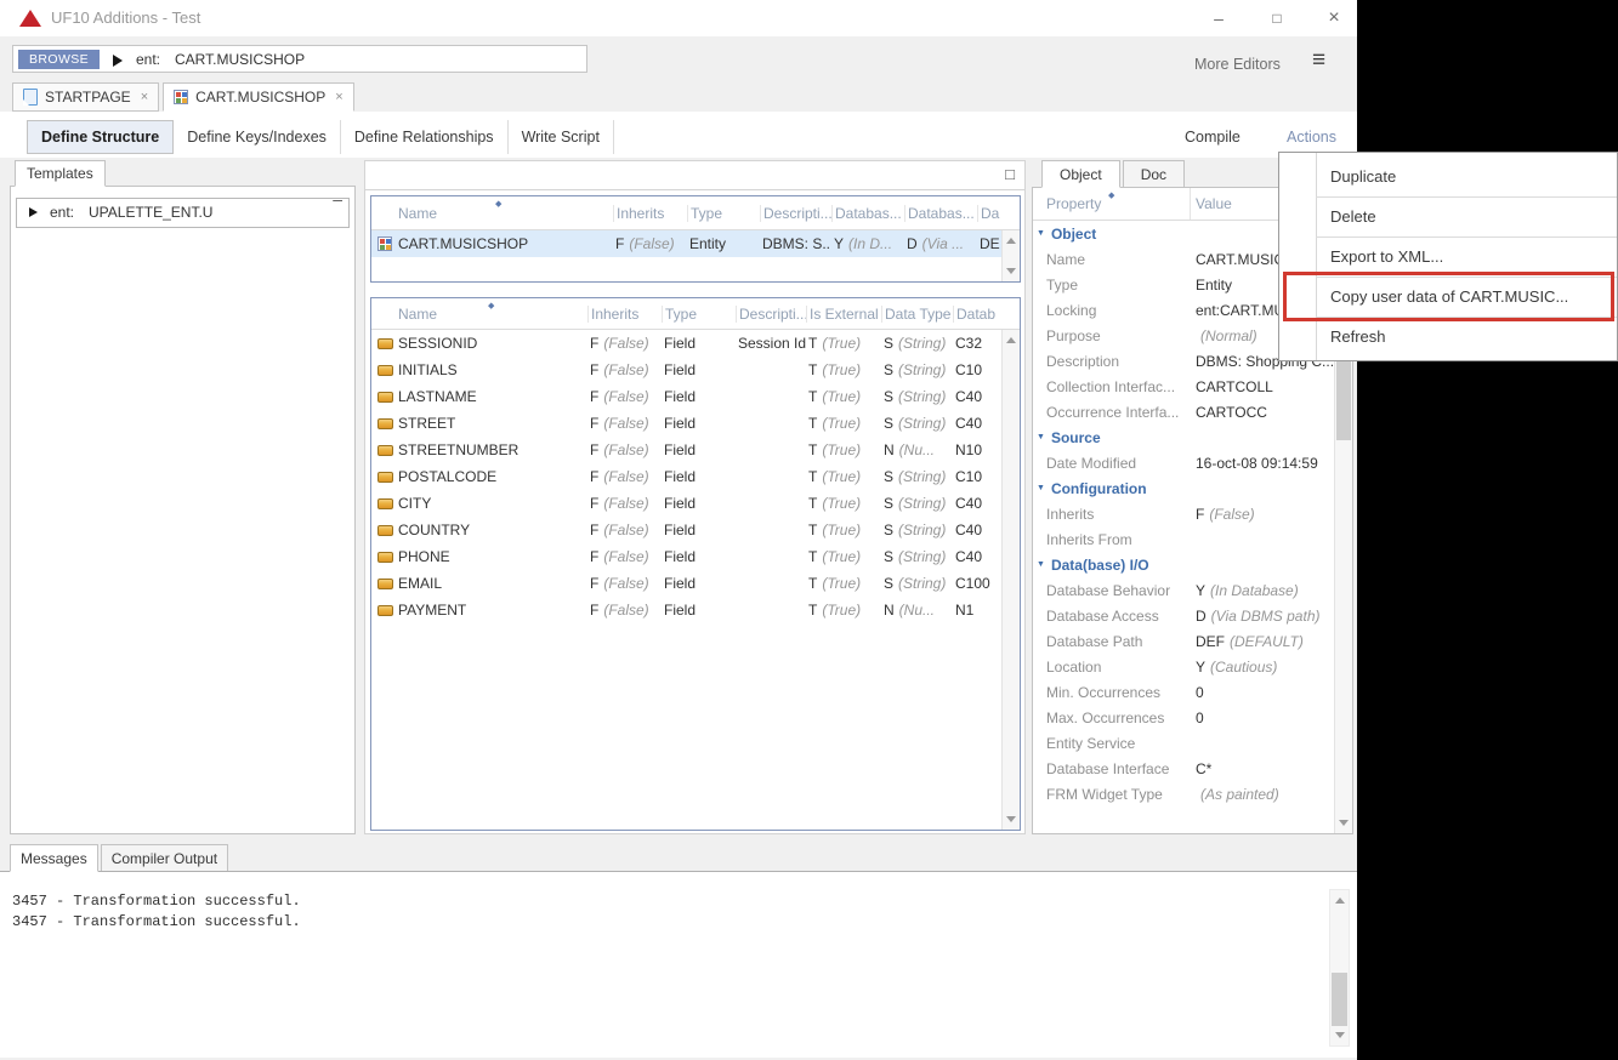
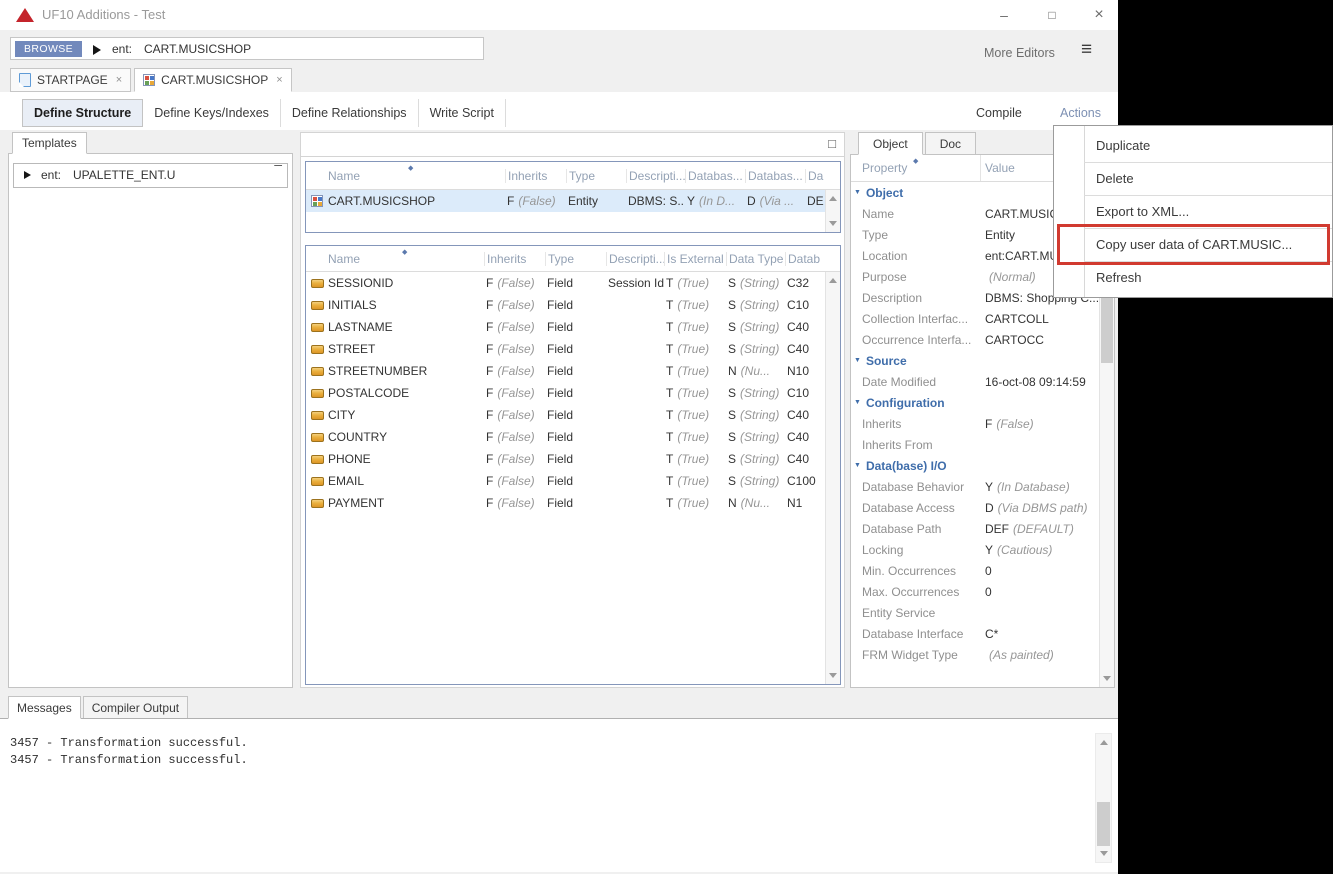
  UF10 Additions - Test
  –
  □
  ×
  BROWSE
  ent:
  CART.MUSICSHOP
  More Editors
  ≡
  STARTPAGE
  ×
  CART.MUSICSHOP
  ×
  Define Structure
  Define Keys/Indexes
  Define Relationships
  Write Script
  Compile
  Actions
  Templates
  –
  ent:
  UPALETTE_ENT.U
  □
  Name
  Inherits
  Type
  Descripti...
  Databas...
  Databas...
  Da
  CART.MUSICSHOP
  F (False)
  Entity
  DBMS: S..
  Y (In D...
  D (Via ...
  DE
  Name
  Inherits
  Type
  Descripti..
  Is External
  Data Type
  Datab
  SESSIONID
  F (False)
  Field
  Session Id
  T (True)
  S (String)
  C32
  INITIALS
  F (False)
  Field
  T (True)
  S (String)
  C10
  LASTNAME
  F (False)
  Field
  T (True)
  S (String)
  C40
  STREET
  F (False)
  Field
  T (True)
  S (String)
  C40
  STREETNUMBER
  F (False)
  Field
  T (True)
  N (Nu...
  N10
  POSTALCODE
  F (False)
  Field
  T (True)
  S (String)
  C10
  CITY
  F (False)
  Field
  T (True)
  S (String)
  C40
  COUNTRY
  F (False)
  Field
  T (True)
  S (String)
  C40
  PHONE
  F (False)
  Field
  T (True)
  S (String)
  C40
  EMAIL
  F (False)
  Field
  T (True)
  S (String)
  C100
  PAYMENT
  F (False)
  Field
  T (True)
  N (Nu...
  N1
  Object
  Doc
  Property
  Value
  Object
  Name
  Type
  Entity
- Locking
+ Location
  Purpose
  (Normal)
  Description
  Collection Interfac...
  CARTCOLL
  Occurrence Interfa...
  CARTOCC
  Source
  Date Modified
  16-oct-08 09:14:59
  Configuration
  Inherits
  F (False)
  Inherits From
  Data(base) I/O
  Database Behavior
  Y (In Database)
  Database Access
  D (Via DBMS path)
  Database Path
  DEF (DEFAULT)
- Location
+ Locking
  Y (Cautious)
  Min. Occurrences
  0
  Max. Occurrences
  0
  Entity Service
  Database Interface
  C*
  FRM Widget Type
  (As painted)
  Messages
  Compiler Output
  3457 - Transformation successful.
  3457 - Transformation successful.
  Duplicate
  Delete
  Export to XML...
  Copy user data of CART.MUSIC...
  Refresh
